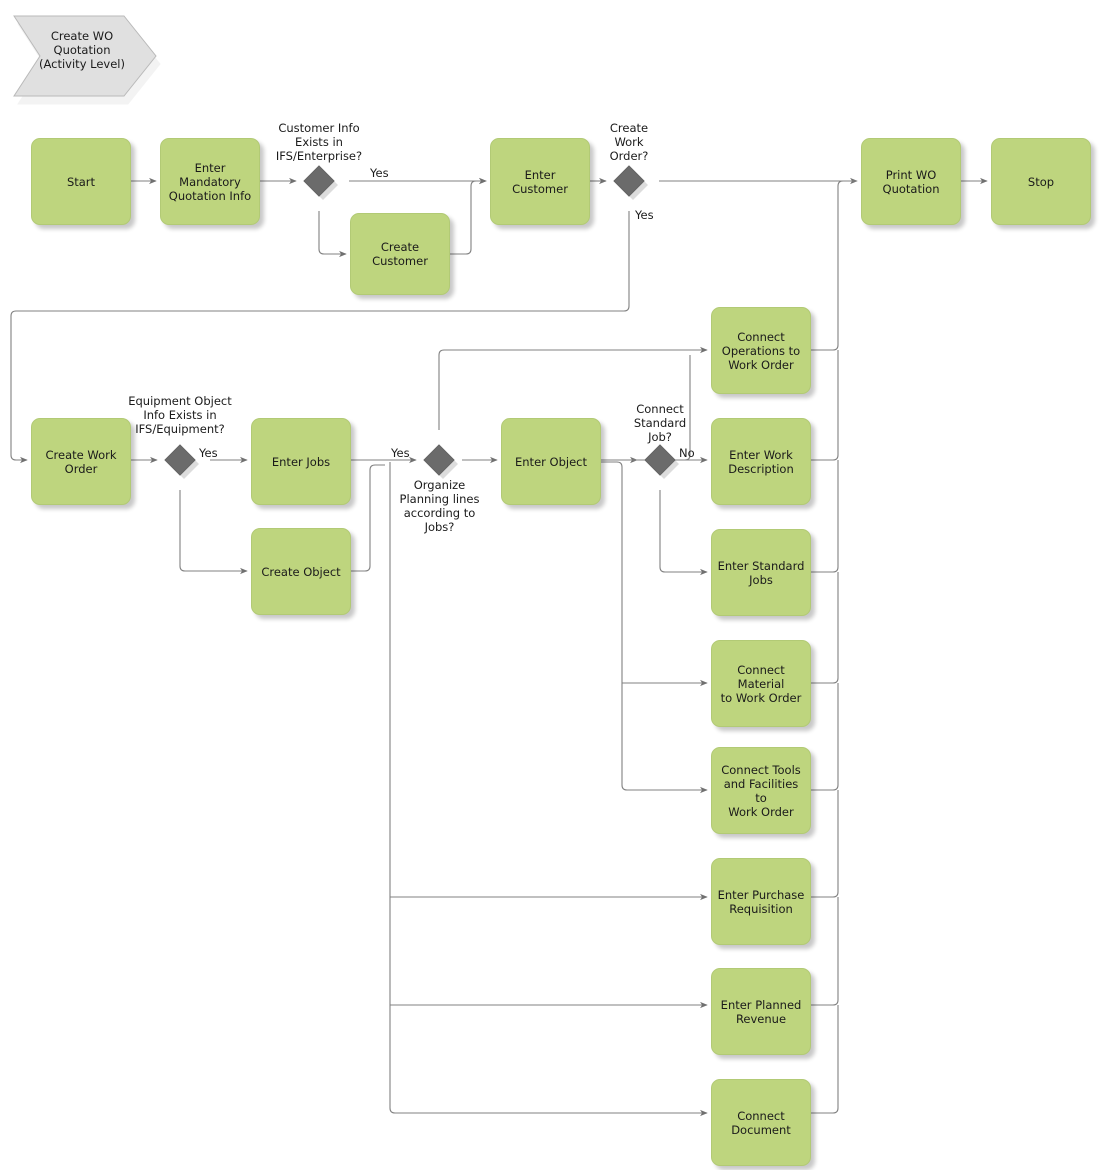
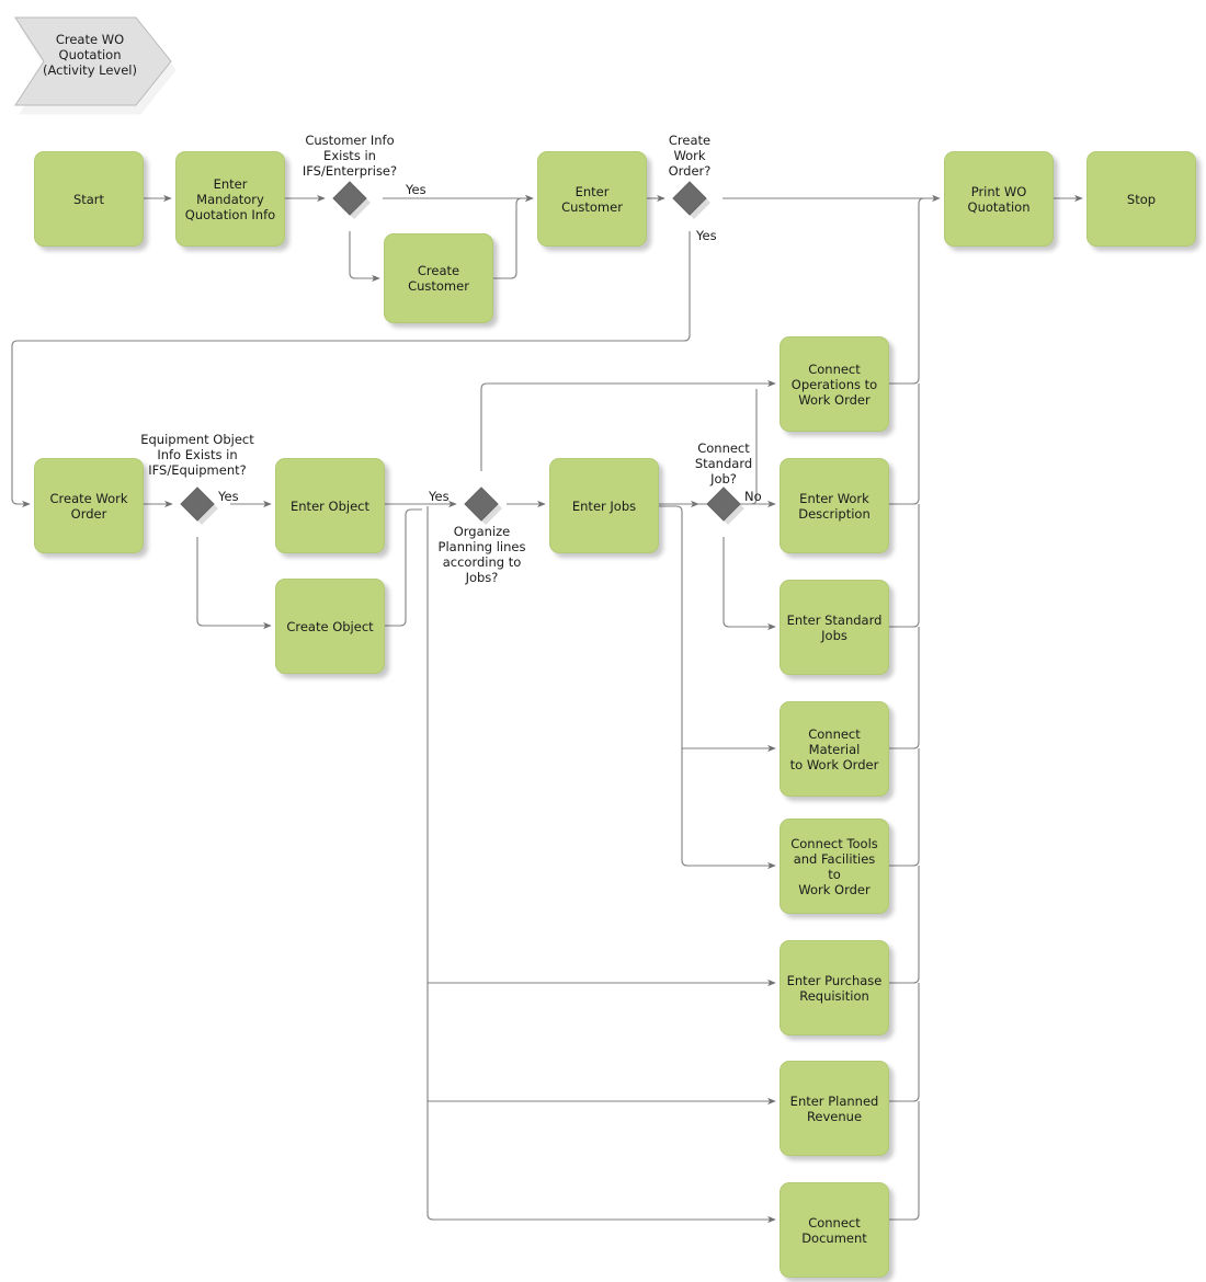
  Create WO
  Quotation
  (Activity Level)
  Start
  Enter Mandatory
  Quotation Info
  Create
  Customer
  Enter Customer
  Print WO
  Quotation
  Stop
  Create Work
  Order
- Enter Jobs
+ Enter Object
  Create Object
- Enter Object
+ Enter Jobs
  Connect
  Operations to
  Work Order
  Enter Work
  Description
  Enter Standard
  Jobs
  Connect Material
  to Work Order
  Connect Tools
  and Facilities to
  Work Order
  Enter Purchase
  Requisition
  Enter Planned
  Revenue
  Connect
  Document
  Customer Info
  Exists in
  IFS/Enterprise?
  Yes
  Create
  Work
  Order?
  Yes
  Equipment Object
  Info Exists in
  IFS/Equipment?
  Yes
  Organize
  Planning lines
  according to
  Jobs?
  Yes
  Connect
  Standard
  Job?
  No
